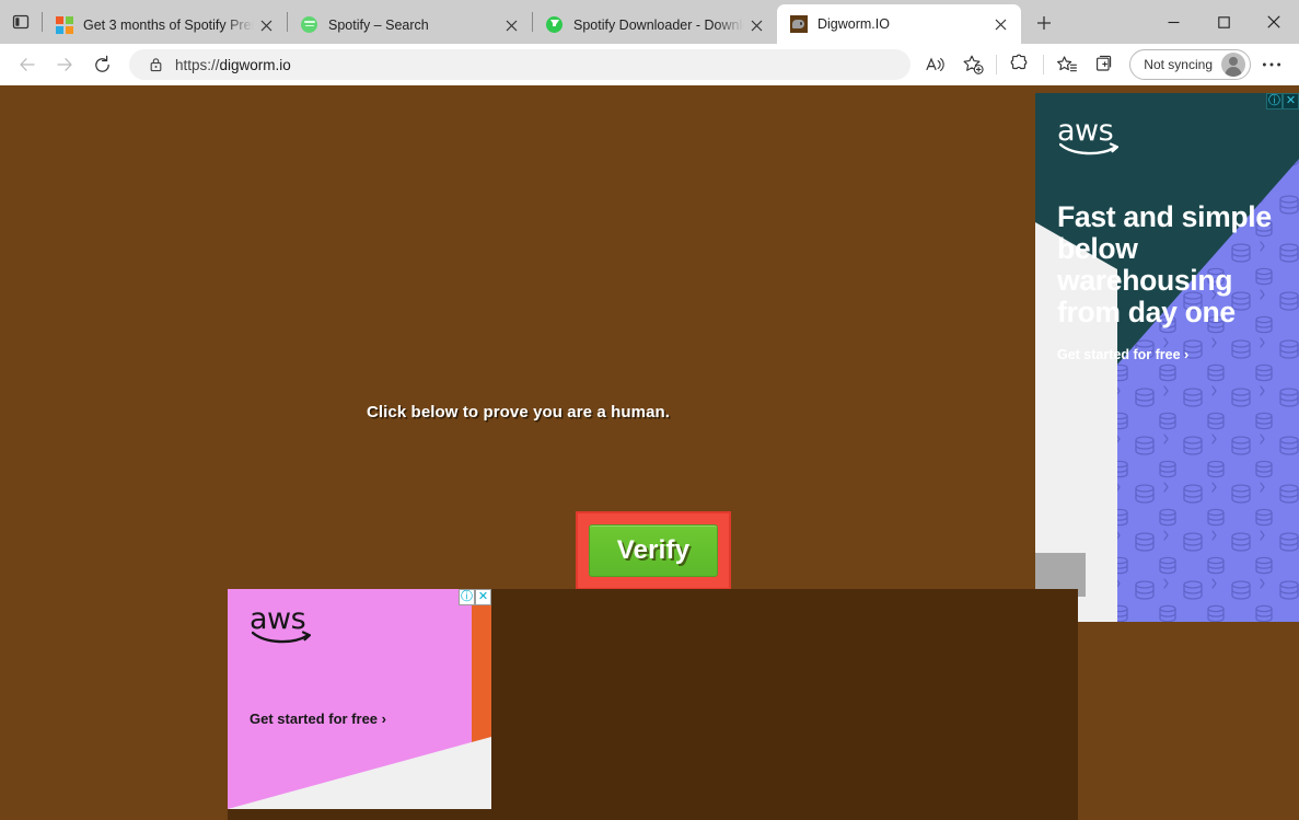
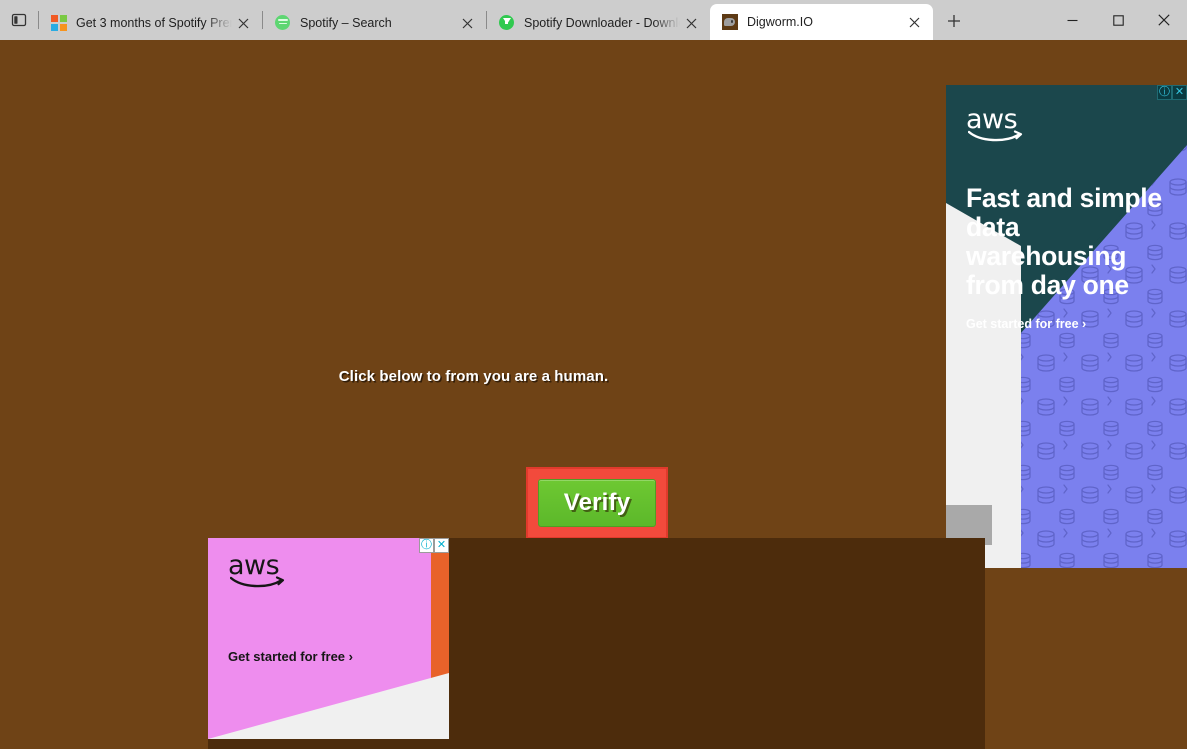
  Get 3 months of Spotify Pre
  Spotify – Search
  Spotify Downloader - Downl
  Digworm.IO
- https://digworm.io
- Not syncing
- Click below to prove you are a human.
+ Click below to from you are a human.
  Verify
  ⓘ
  ✕
  aws
- Fast and simple below warehousing from day one
+ Fast and simple data warehousing from day one
  Get started for free ›
  ⓘ
  ✕
  aws
  Get started for free ›
